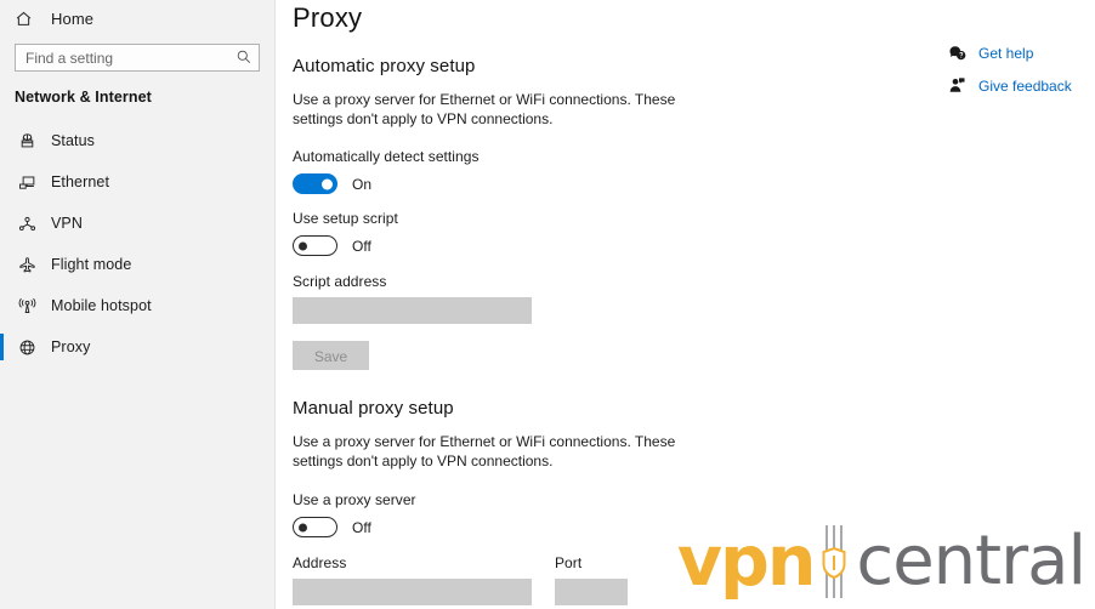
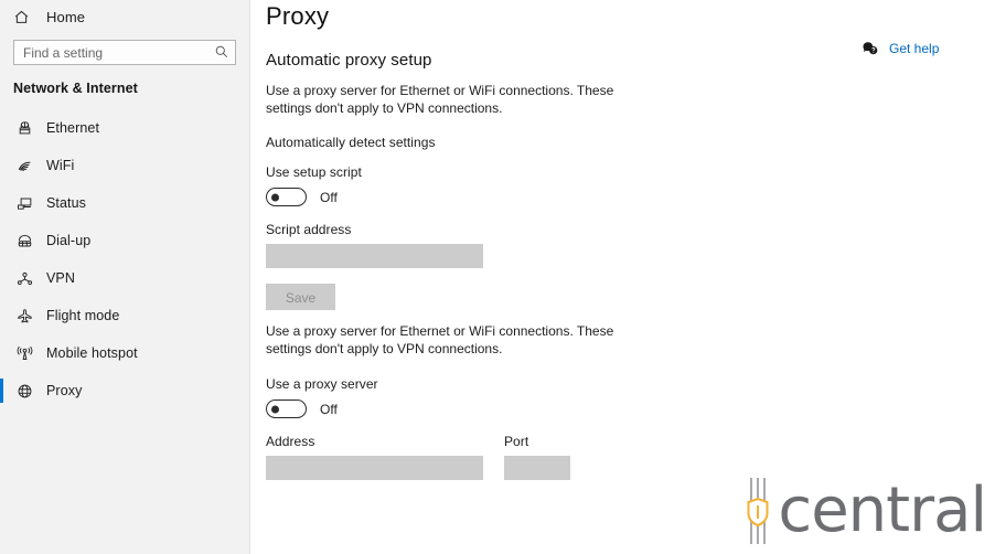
  Home
  Find a setting
  Network & Internet
- Status
+ Ethernet
+ WiFi
- Ethernet
+ Status
+ Dial-up
  VPN
  Flight mode
  Mobile hotspot
  Proxy
  Proxy
  Automatic proxy setup
  Use a proxy server for Ethernet or WiFi connections. These settings don't apply to VPN connections.
  Automatically detect settings
- On
  Use setup script
  Off
  Script address
  Save
- Manual proxy setup
  Use a proxy server for Ethernet or WiFi connections. These settings don't apply to VPN connections.
  Use a proxy server
  Off
  Address
  Port
  Get help
- Give feedback
- vpn
  central
